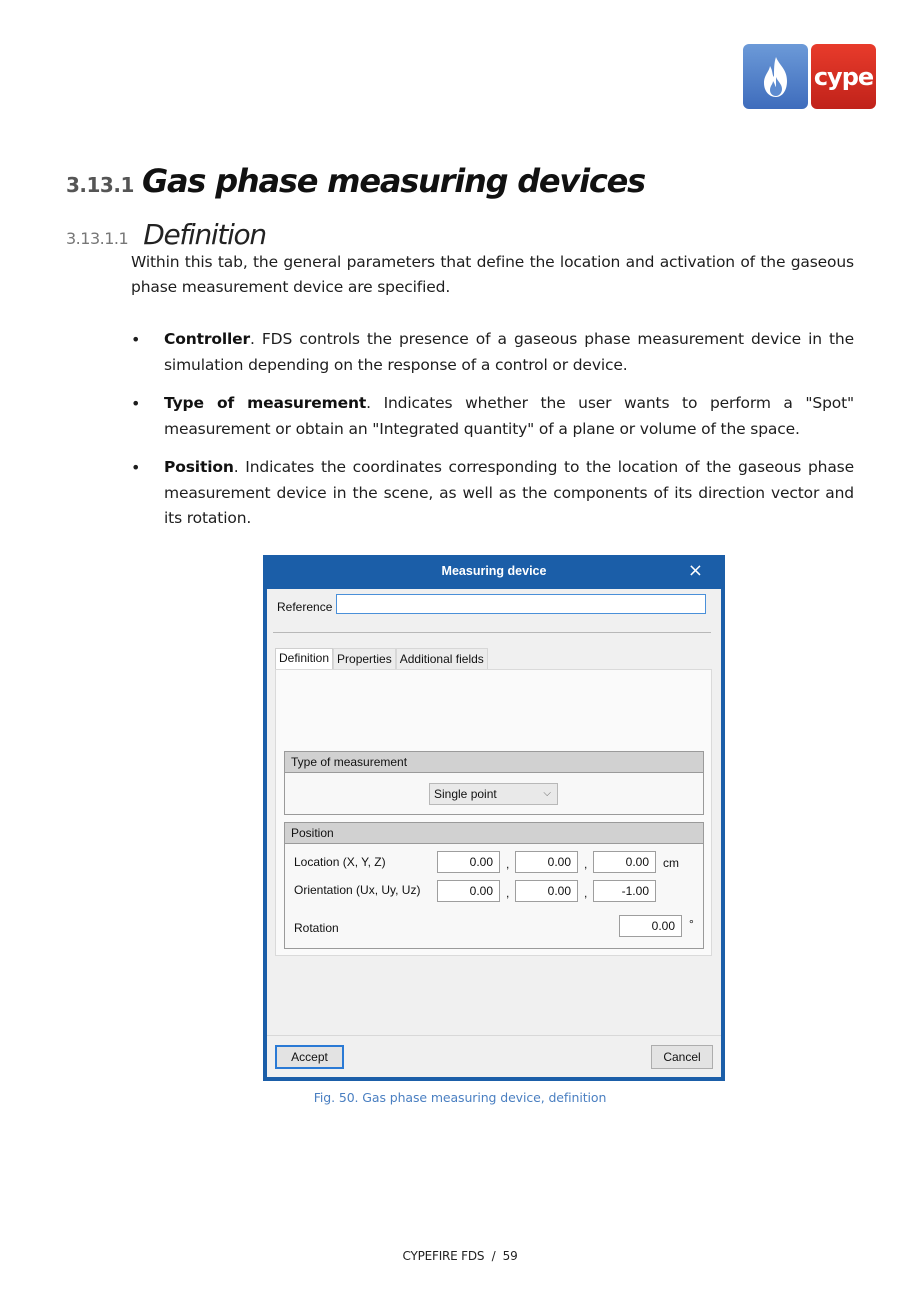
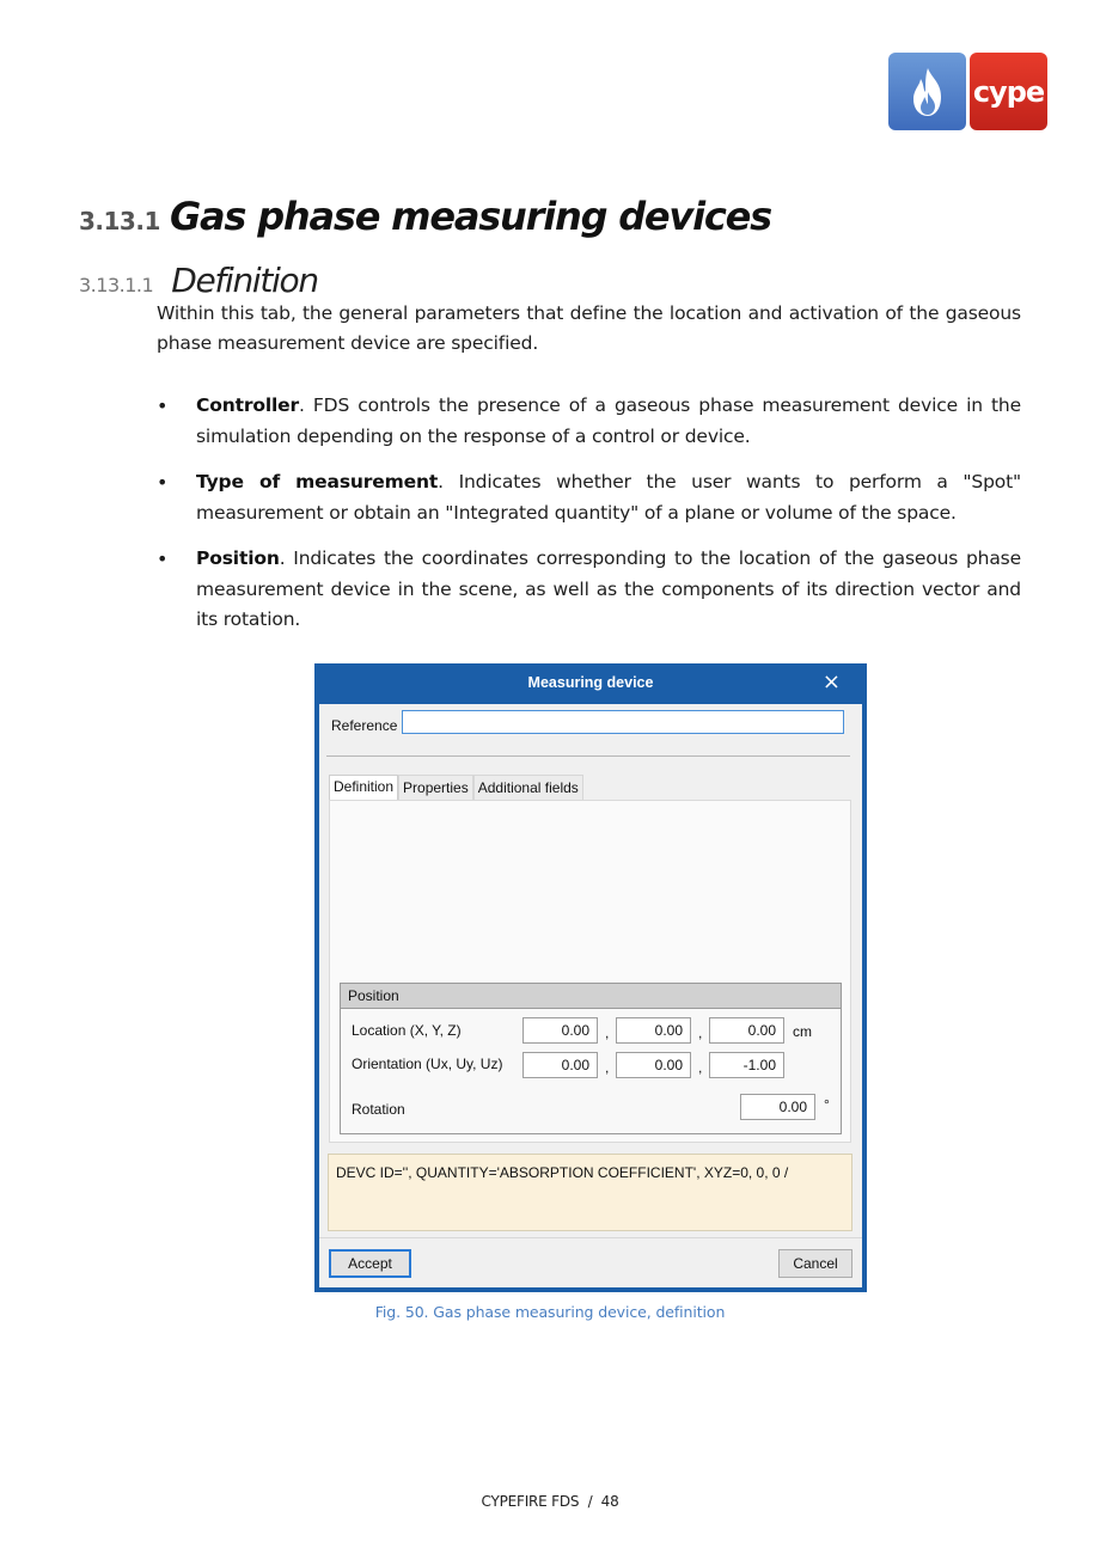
  cype
  3.13.1 Gas phase measuring devices
  3.13.1.1 Definition
  Within this tab, the general parameters that define the location and activation of the gaseous phase measurement device are specified.
  •
  Controller. FDS controls the presence of a gaseous phase measurement device in the simulation depending on the response of a control or device.
  •
  Type of measurement. Indicates whether the user wants to perform a "Spot" measurement or obtain an "Integrated quantity" of a plane or volume of the space.
  •
  Position. Indicates the coordinates corresponding to the location of the gaseous phase measurement device in the scene, as well as the components of its direction vector and its rotation.
  Measuring device
  ×
  Reference
  Definition
  Properties
  Additional fields
- Type of measurement
- Single point
- ⌵
  Position
  Location (X, Y, Z)
  0.00
  ,
  0.00
  ,
  0.00
  cm
  Orientation (Ux, Uy, Uz)
  0.00
  ,
  0.00
  ,
  -1.00
  Rotation
  0.00
  °
+ DEVC ID='', QUANTITY='ABSORPTION COEFFICIENT', XYZ=0, 0, 0 /
  Accept
  Cancel
  Fig. 50. Gas phase measuring device, definition
- CYPEFIRE FDS / 59
+ CYPEFIRE FDS / 48
